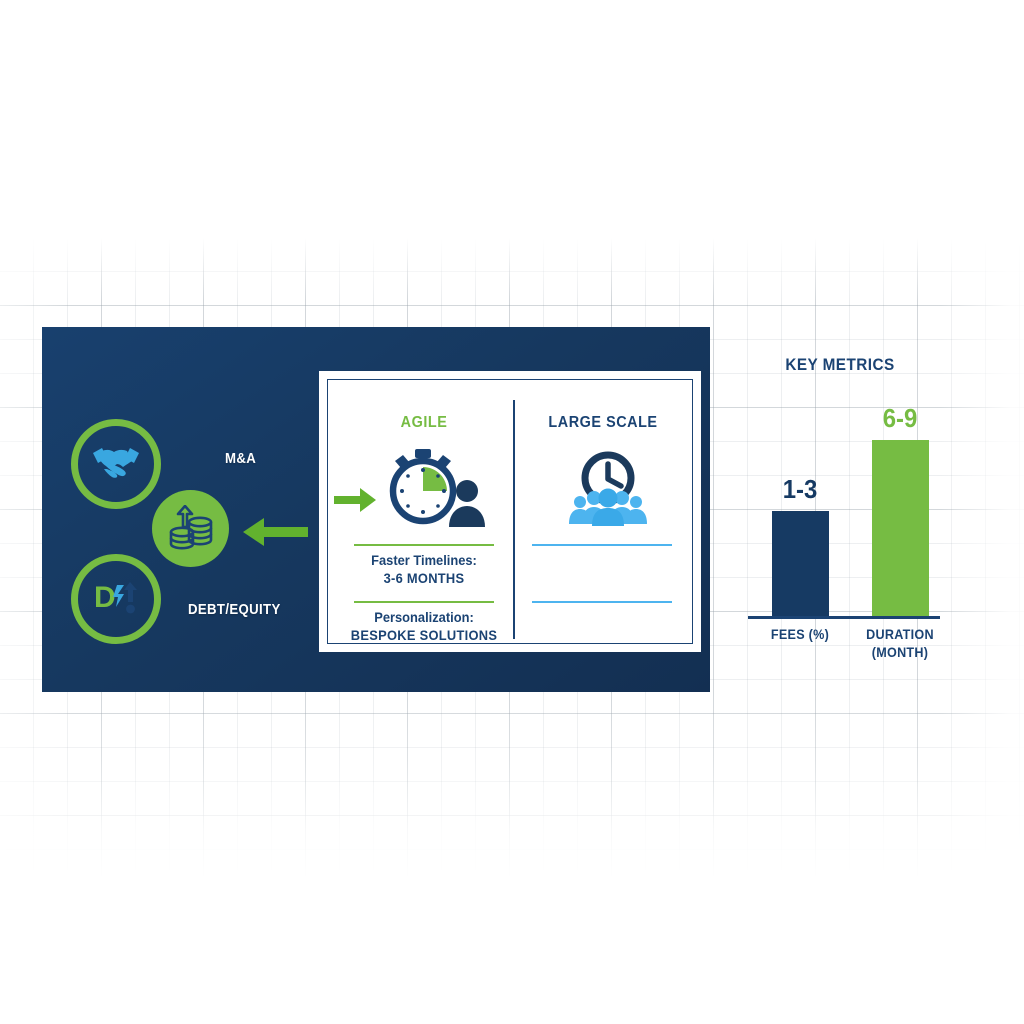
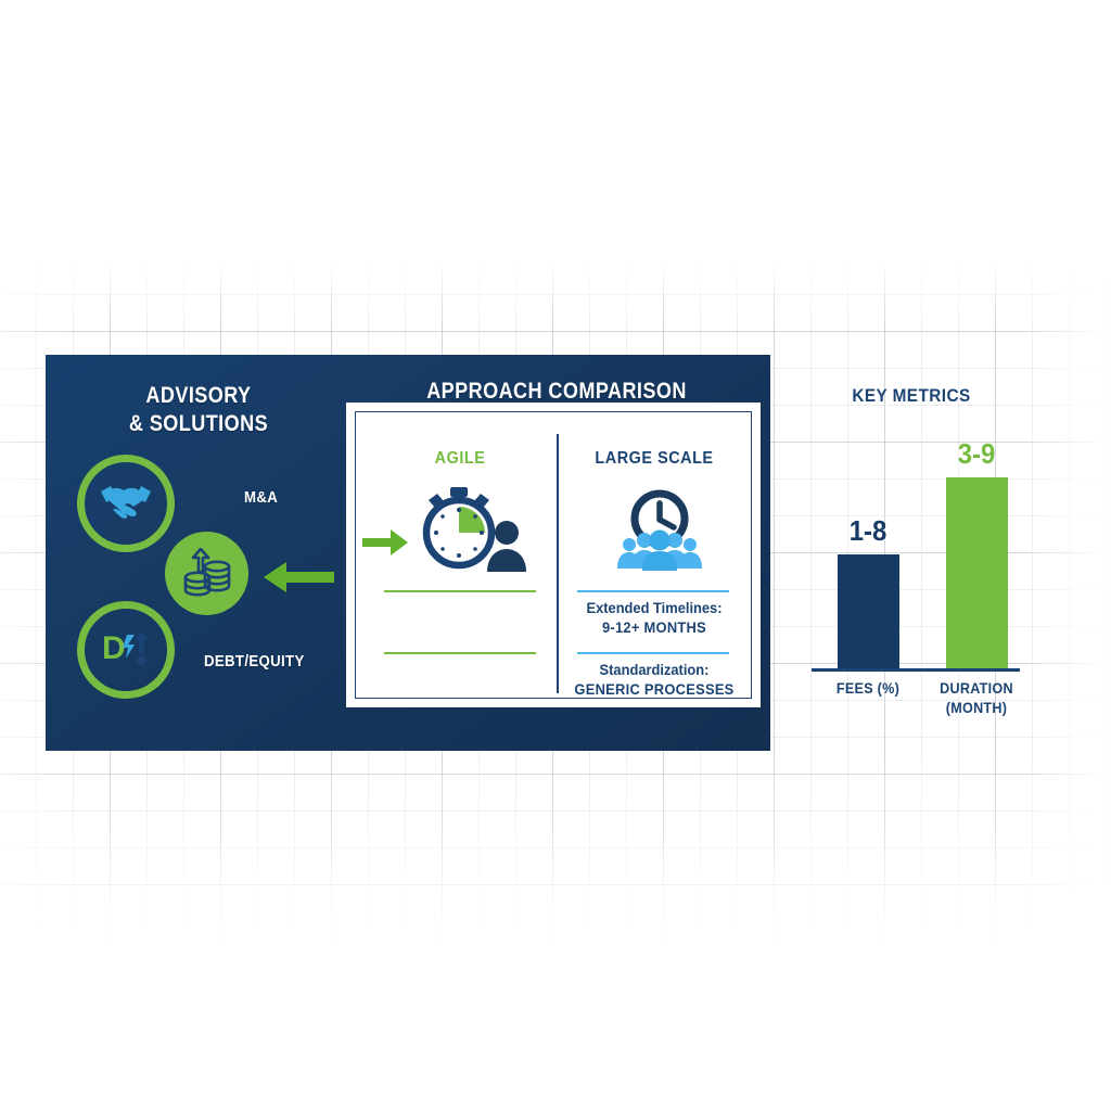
+ ADVISORY
+ & SOLUTIONS
  D
  M&A
  DEBT/EQUITY
+ APPROACH COMPARISON
  AGILE
- Faster Timelines:
- 3-6 MONTHS
- Personalization:
- BESPOKE SOLUTIONS
  LARGE SCALE
+ Extended Timelines:
+ 9-12+ MONTHS
+ Standardization:
+ GENERIC PROCESSES
  KEY METRICS
- 1-3
+ 1-8
- 6-9
+ 3-9
  FEES (%)
  DURATION
  (MONTH)
